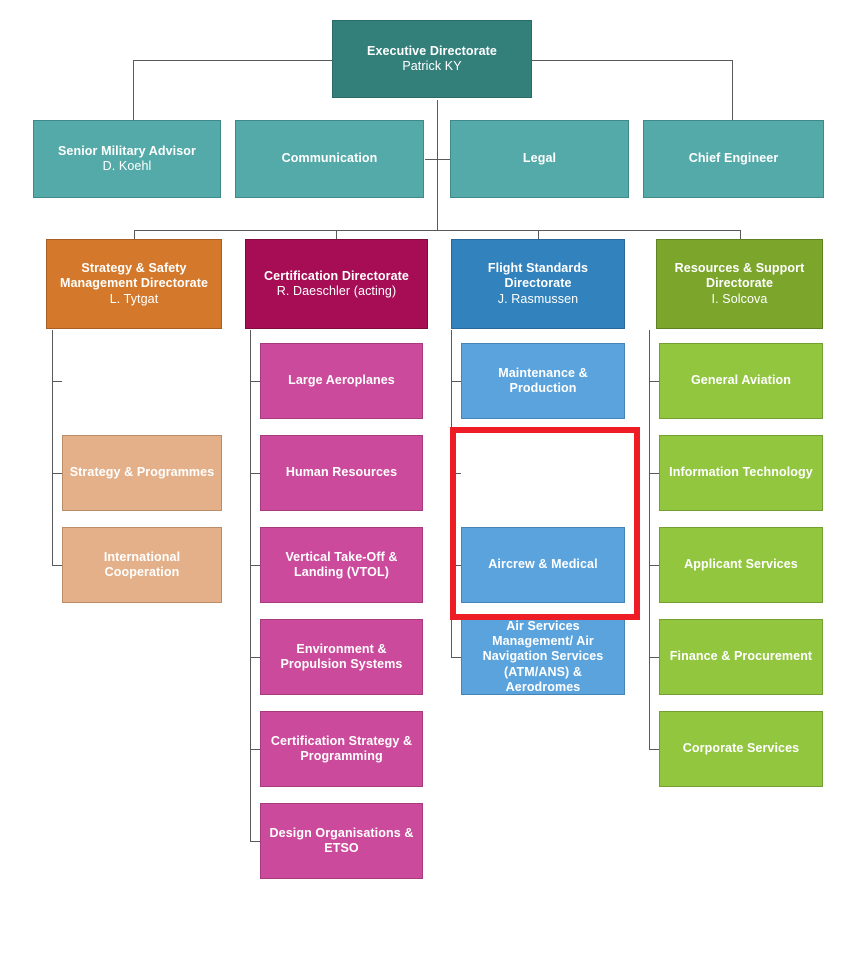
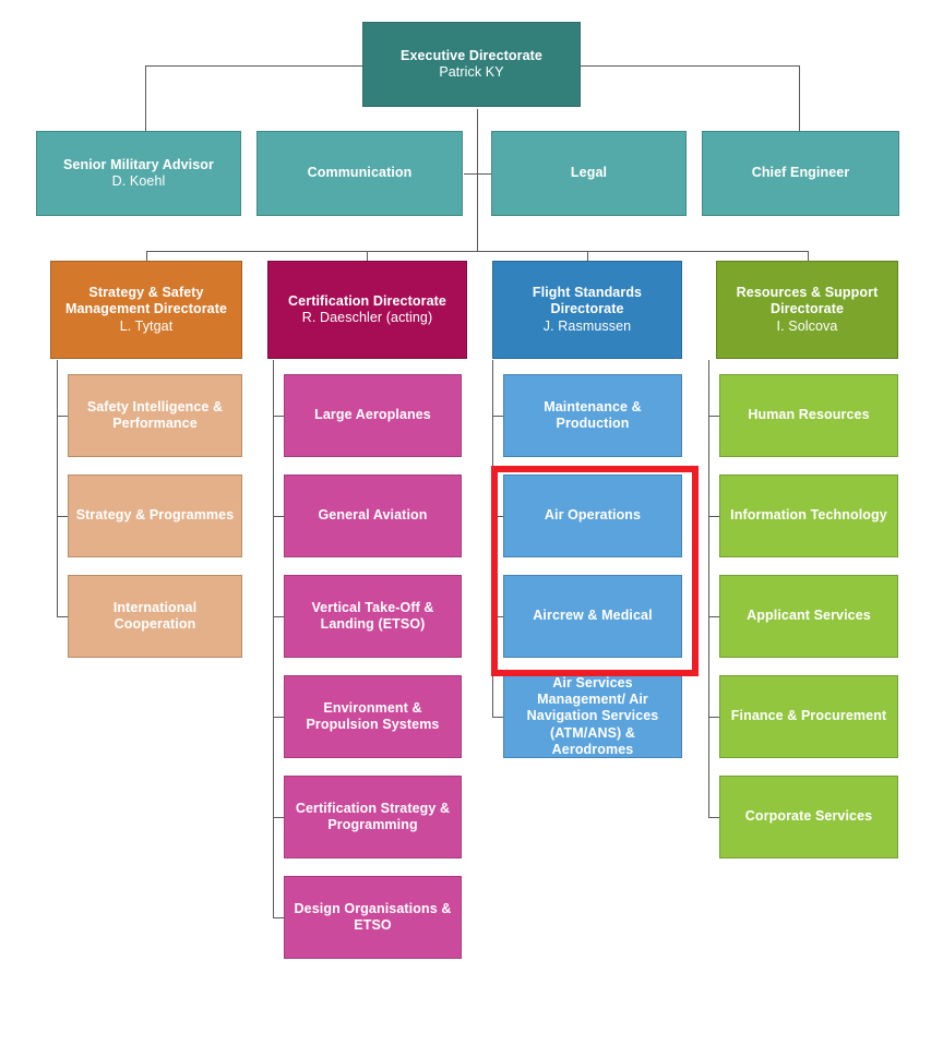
  Executive Directorate
  Patrick KY
  Senior Military Advisor
  D. Koehl
  Communication
  Legal
  Chief Engineer
  Strategy & Safety Management Directorate
  L. Tytgat
  Certification Directorate
  R. Daeschler (acting)
  Flight Standards Directorate
  J. Rasmussen
  Resources & Support Directorate
  I. Solcova
+ Safety Intelligence & Performance
  Strategy & Programmes
  International Cooperation
  Large Aeroplanes
- Human Resources
+ General Aviation
- Vertical Take-Off & Landing (VTOL)
+ Vertical Take-Off & Landing (ETSO)
  Environment & Propulsion Systems
  Certification Strategy & Programming
  Design Organisations & ETSO
  Maintenance & Production
+ Air Operations
  Aircrew & Medical
  Air Services Management/ Air Navigation Services (ATM/ANS) & Aerodromes
- General Aviation
+ Human Resources
  Information Technology
  Applicant Services
  Finance & Procurement
  Corporate Services
